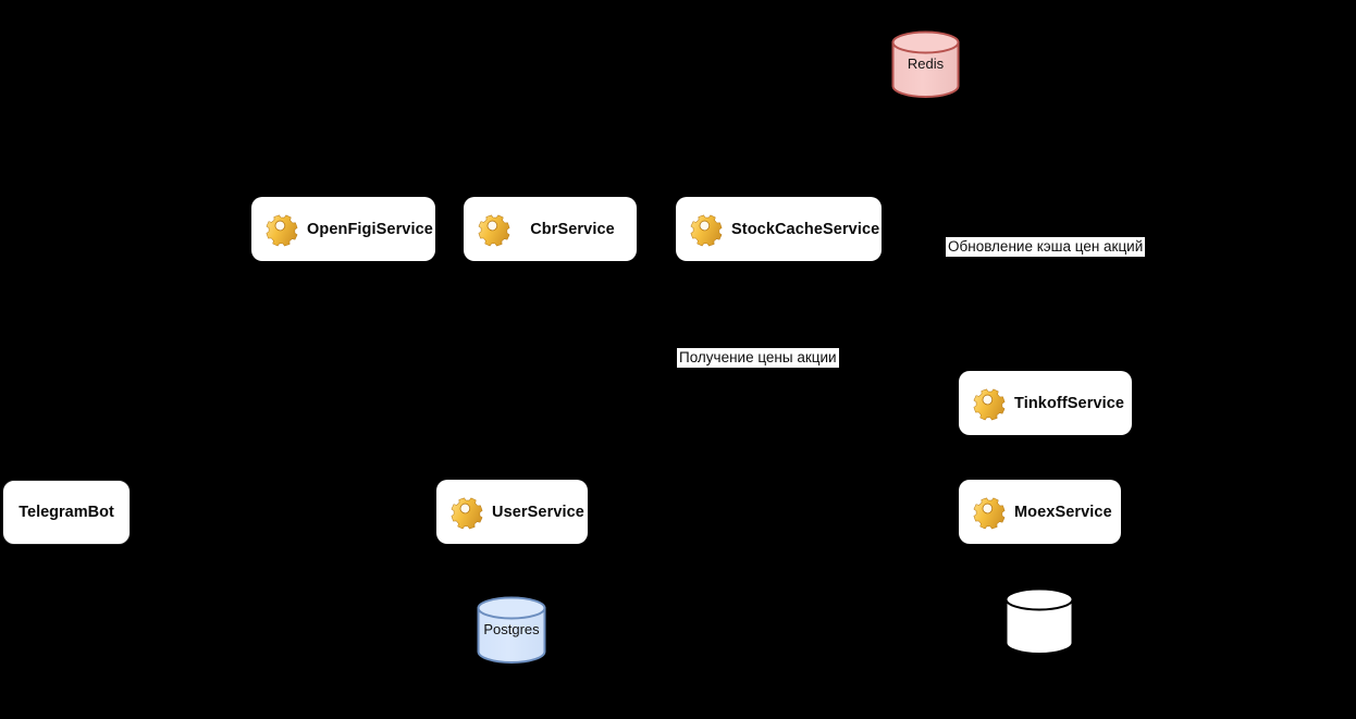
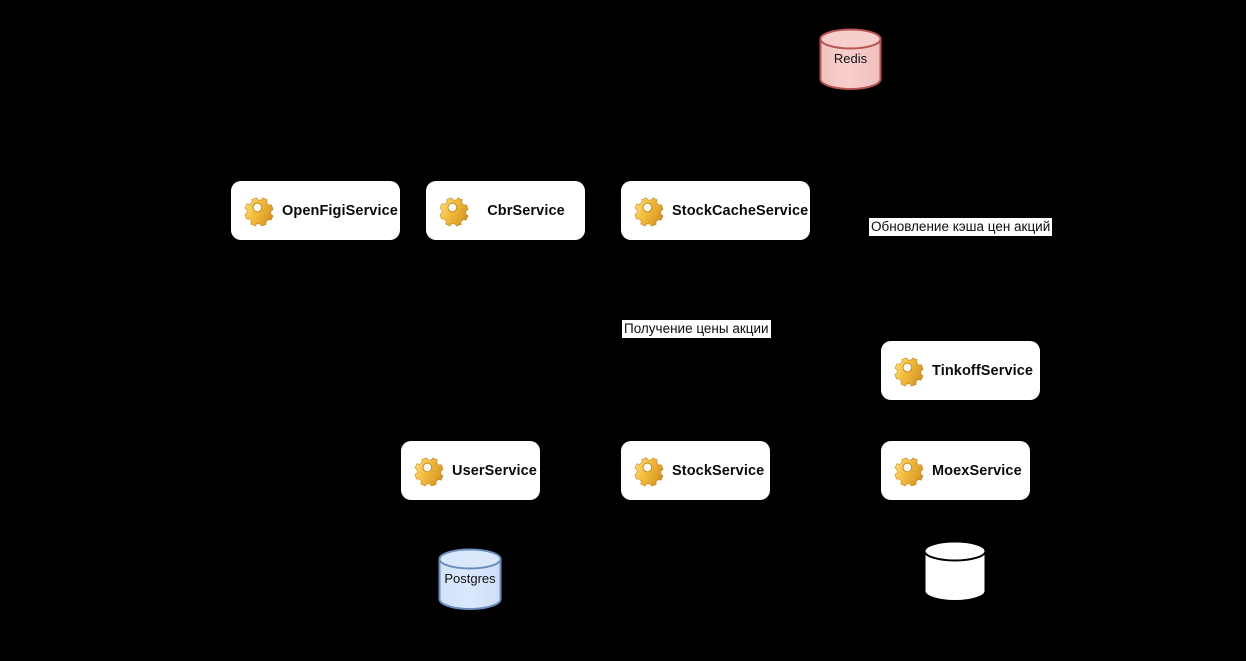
  Redis
  OpenFigiService
  CbrService
  StockCacheService
  Обновление кэша цен акций
  Получение цены акции
  TinkoffService
- TelegramBot
  UserService
+ StockService
  MoexService
  Postgres
